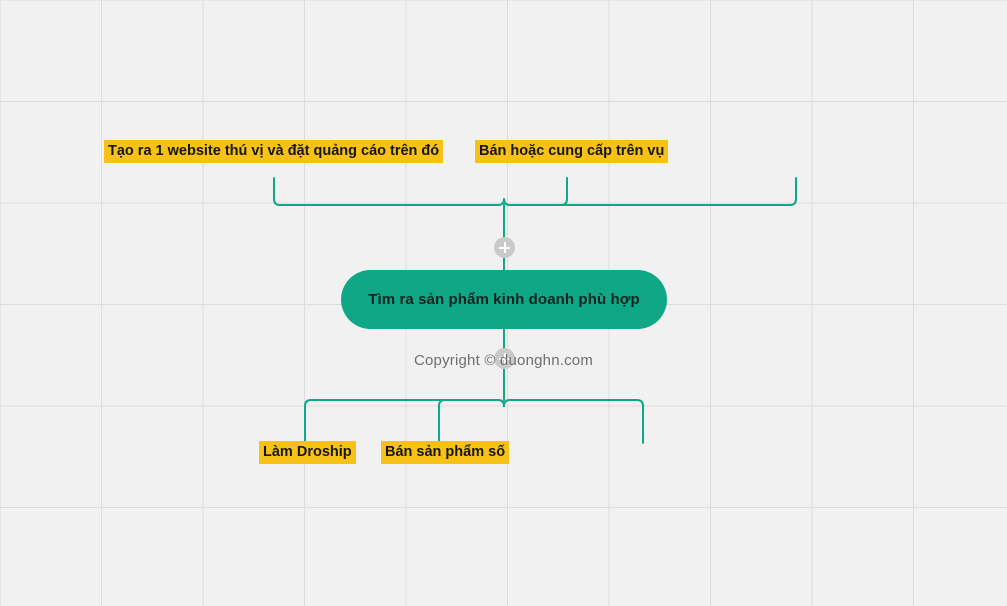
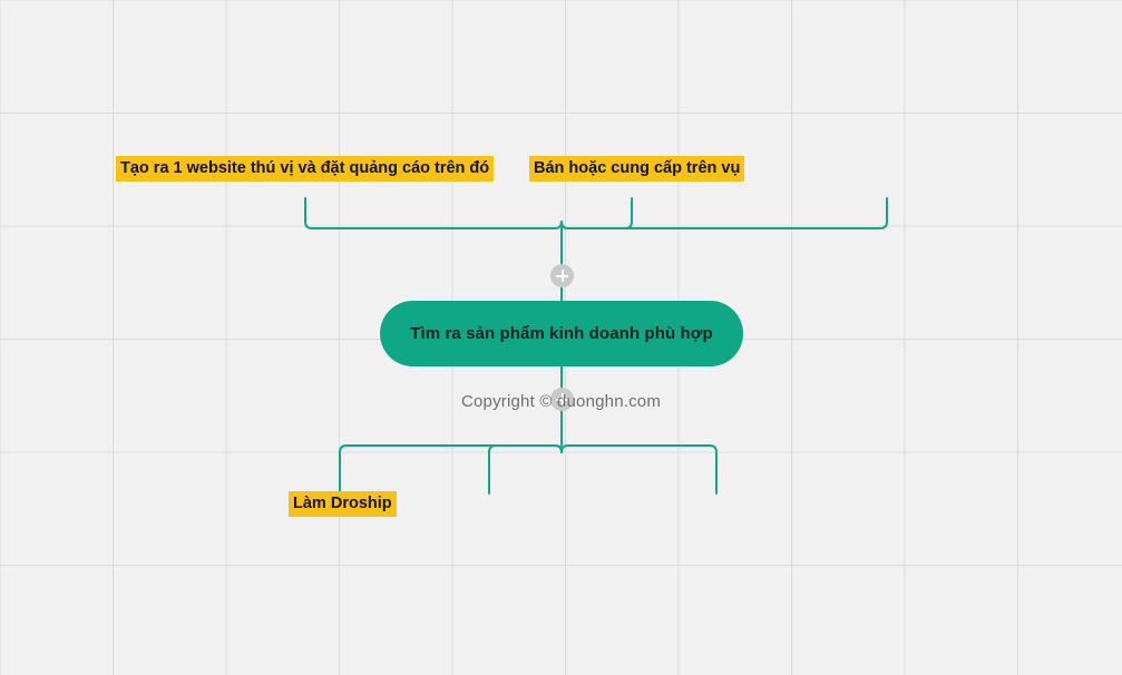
  Tạo ra 1 website thú vị và đặt quảng cáo trên đó
  Bán hoặc cung cấp trên vụ
  Tìm ra sản phẩm kinh doanh phù hợp
  Copyright © duonghn.com
  Làm Droship
- Bán sản phẩm số
